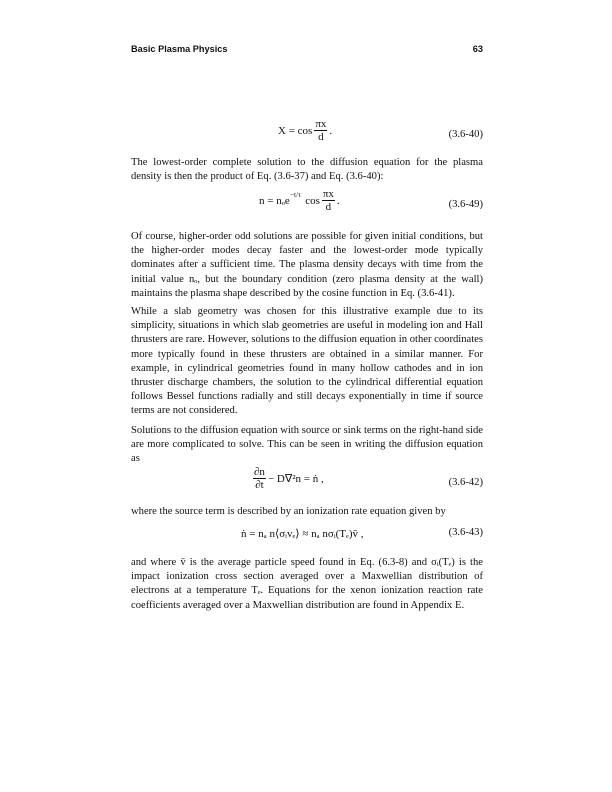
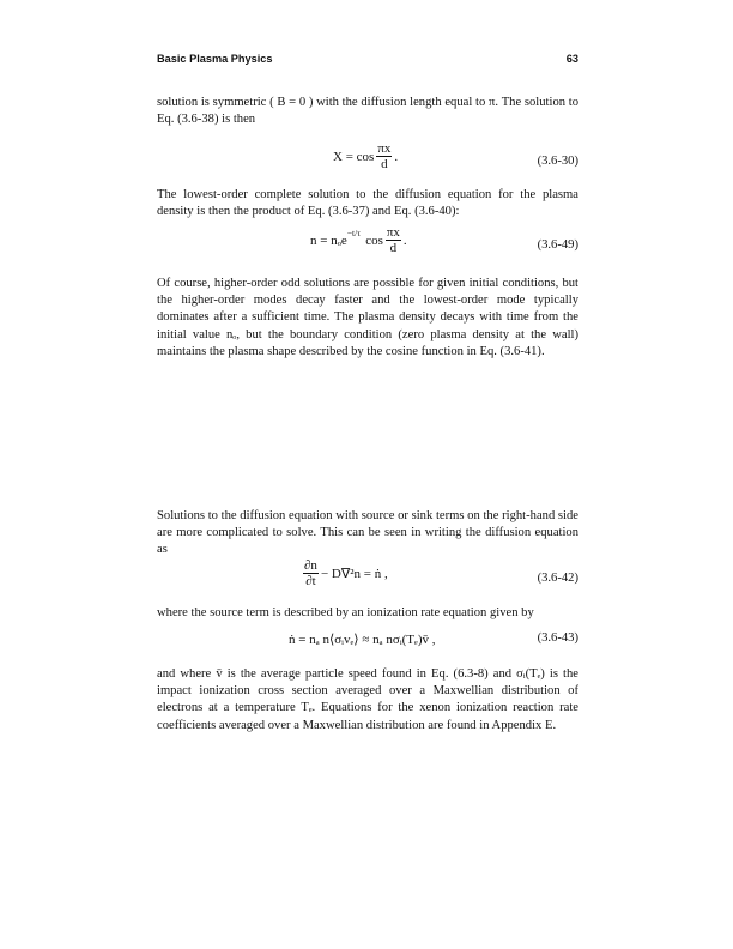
  Basic Plasma Physics
  63
+ solution is symmetric ( B = 0 ) with the diffusion length equal to π. The solution to Eq. (3.6-38) is then
  X = cos
  πx
  d
  .
- (3.6-40)
+ (3.6-30)
  The lowest-order complete solution to the diffusion equation for the plasma density is then the product of Eq. (3.6-37) and Eq. (3.6-40):
  n = nₒe
  −t/τ
  cos
  πx
  d
  .
  (3.6-49)
  Of course, higher-order odd solutions are possible for given initial conditions, but the higher-order modes decay faster and the lowest-order mode typically dominates after a sufficient time. The plasma density decays with time from the initial value nₒ, but the boundary condition (zero plasma density at the wall) maintains the plasma shape described by the cosine function in Eq. (3.6-41).
- While a slab geometry was chosen for this illustrative example due to its simplicity, situations in which slab geometries are useful in modeling ion and Hall thrusters are rare. However, solutions to the diffusion equation in other coordinates more typically found in these thrusters are obtained in a similar manner. For example, in cylindrical geometries found in many hollow cathodes and in ion thruster discharge chambers, the solution to the cylindrical differential equation follows Bessel functions radially and still decays exponentially in time if source terms are not considered.
  Solutions to the diffusion equation with source or sink terms on the right-hand side are more complicated to solve. This can be seen in writing the diffusion equation as
  ∂n
  ∂t
  − D∇²n = ṅ ,
  (3.6-42)
  where the source term is described by an ionization rate equation given by
  ṅ = nₐ n⟨σᵢvₑ⟩ ≈ nₐ nσᵢ(Tₑ)v̄ ,
  (3.6-43)
  and where v̄ is the average particle speed found in Eq. (6.3-8) and σᵢ(Tₑ) is the impact ionization cross section averaged over a Maxwellian distribution of electrons at a temperature Tₑ. Equations for the xenon ionization reaction rate coefficients averaged over a Maxwellian distribution are found in Appendix E.
